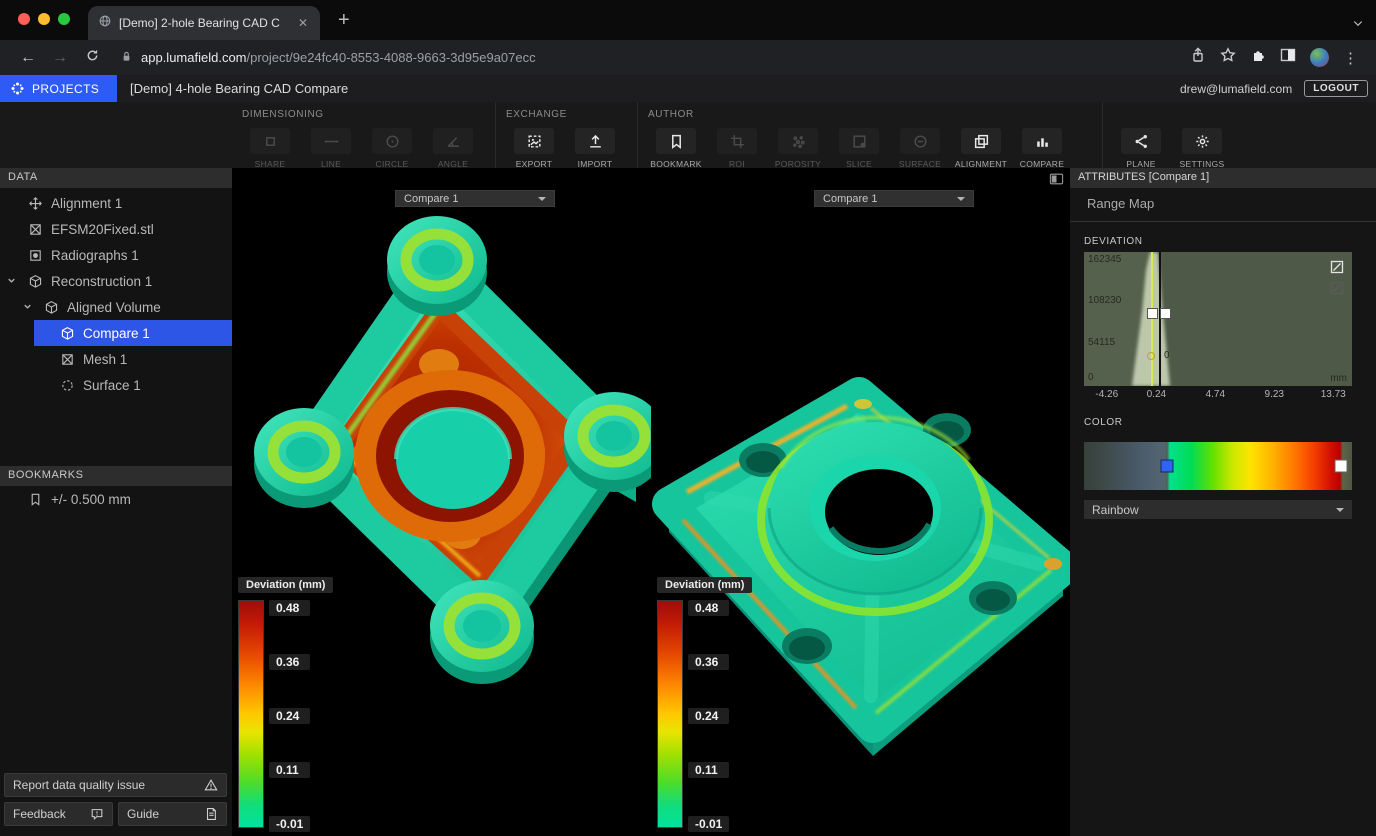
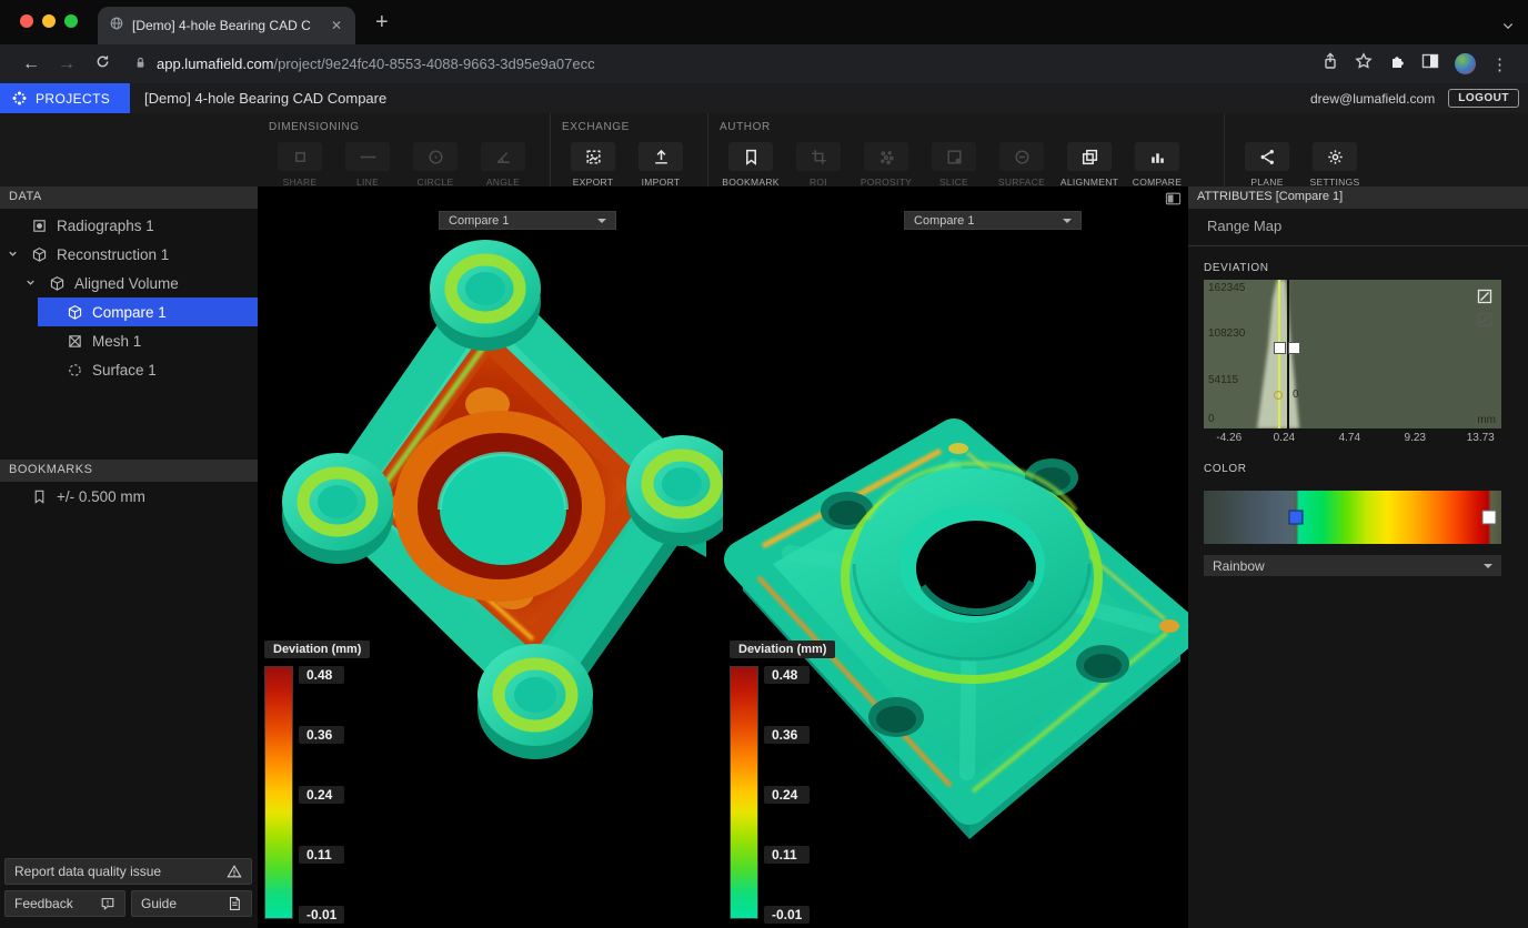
- [Demo] 2-hole Bearing CAD C
+ [Demo] 4-hole Bearing CAD C
  ✕
  +
  ←
  →
  app.lumafield.com/project/9e24fc40-8553-4088-9663-3d95e9a07ecc
  ⋮
  PROJECTS
  [Demo] 4-hole Bearing CAD Compare
  drew@lumafield.com
  LOGOUT
  DIMENSIONING
  SHARE
  LINE
  CIRCLE
  ANGLE
  EXCHANGE
  EXPORT
  IMPORT
  AUTHOR
  BOOKMARK
  ROI
  POROSITY
  SLICE
  SURFACE
  ALIGNMENT
  COMPARE
  PLANE
  SETTINGS
  DATA
- Alignment 1
- EFSM20Fixed.stl
  Radiographs 1
  Reconstruction 1
  Aligned Volume
  Compare 1
  Mesh 1
  Surface 1
  BOOKMARKS
  +/- 0.500 mm
  Report data quality issue
  Feedback
  Guide
  Compare 1
  Deviation (mm)
  0.48
  0.36
  0.24
  0.11
  -0.01
  Compare 1
  Deviation (mm)
  0.48
  0.36
  0.24
  0.11
  -0.01
  ATTRIBUTES [Compare 1]
  Range Map
  DEVIATION
  162345
  108230
  54115
  0
  mm
  0
  -4.26
  0.24
  4.74
  9.23
  13.73
  COLOR
  Rainbow
